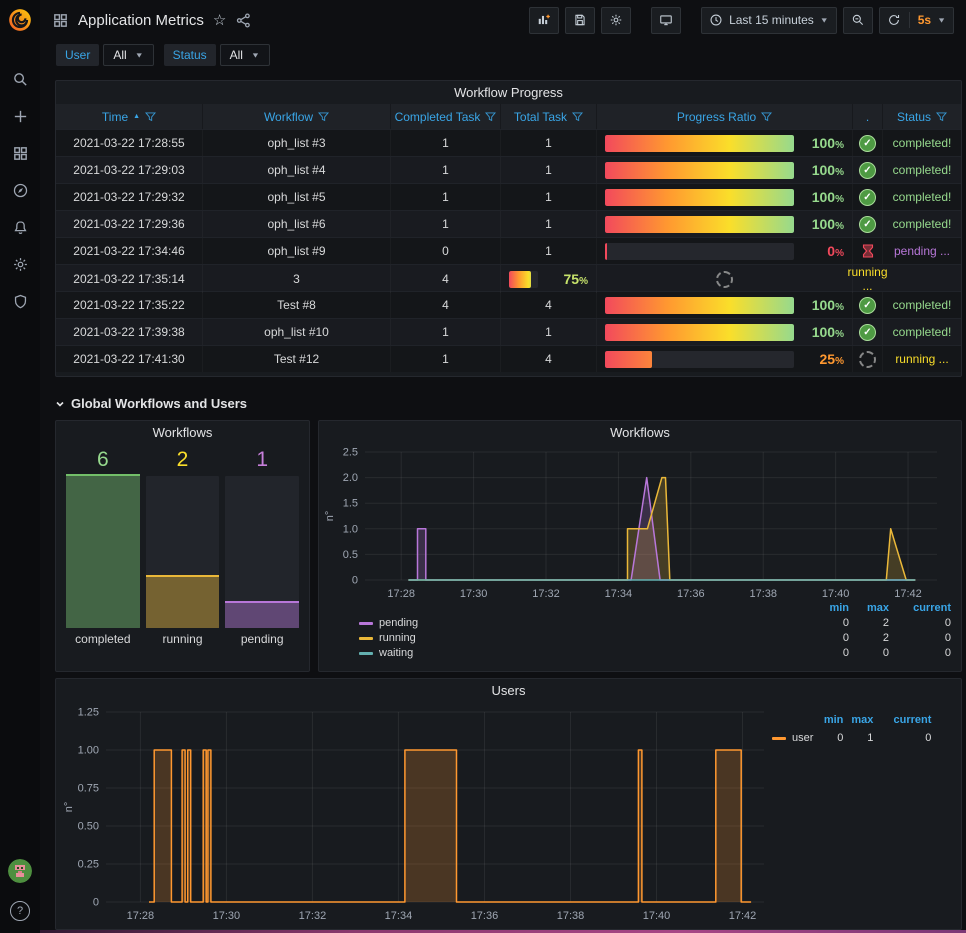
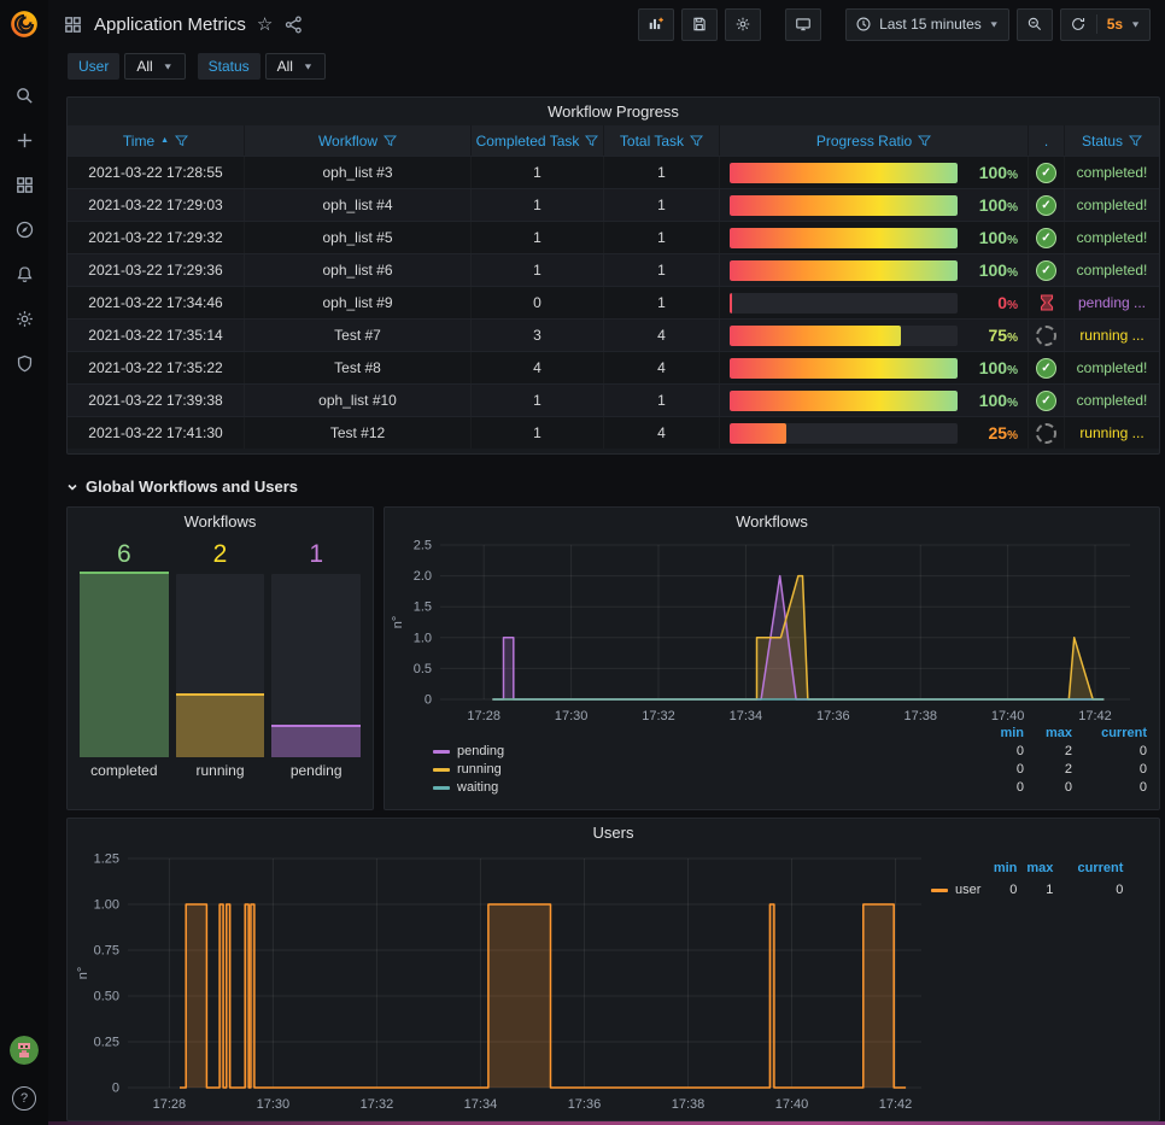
  ?
  Application Metrics
  ☆
  Last 15 minutes
  ▼
  5s
  ▼
  User
  All
  ▼
  Status
  All
  ▼
  Workflow Progress
  Time
  Workflow
  Completed Task
  Total Task
  Progress Ratio
  .
  Status
  2021-03-22 17:28:55
  oph_list #3
  1
  1
  100%
  ✓
  completed!
  2021-03-22 17:29:03
  oph_list #4
  1
  1
  100%
  ✓
  completed!
  2021-03-22 17:29:32
  oph_list #5
  1
  1
  100%
  ✓
  completed!
  2021-03-22 17:29:36
  oph_list #6
  1
  1
  100%
  ✓
  completed!
  2021-03-22 17:34:46
  oph_list #9
  0
  1
  0%
  pending ...
  2021-03-22 17:35:14
+ Test #7
  3
  4
  75%
  running ...
  2021-03-22 17:35:22
  Test #8
  4
  4
  100%
  ✓
  completed!
  2021-03-22 17:39:38
  oph_list #10
  1
  1
  100%
  ✓
  completed!
  2021-03-22 17:41:30
  Test #12
  1
  4
  25%
  running ...
  Global Workflows and Users
  Workflows
  6
  completed
  2
  running
  1
  pending
  Workflows
  0
  0.5
  1.0
  1.5
  2.0
  2.5
  17:28
  17:30
  17:32
  17:34
  17:36
  17:38
  17:40
  17:42
  min
  max
  current
  pending
  0
  2
  0
  running
  0
  2
  0
  waiting
  0
  0
  0
  Users
  0
  0.25
  0.50
  0.75
  1.00
  1.25
  17:28
  17:30
  17:32
  17:34
  17:36
  17:38
  17:40
  17:42
  min
  max
  current
  user
  0
  1
  0
